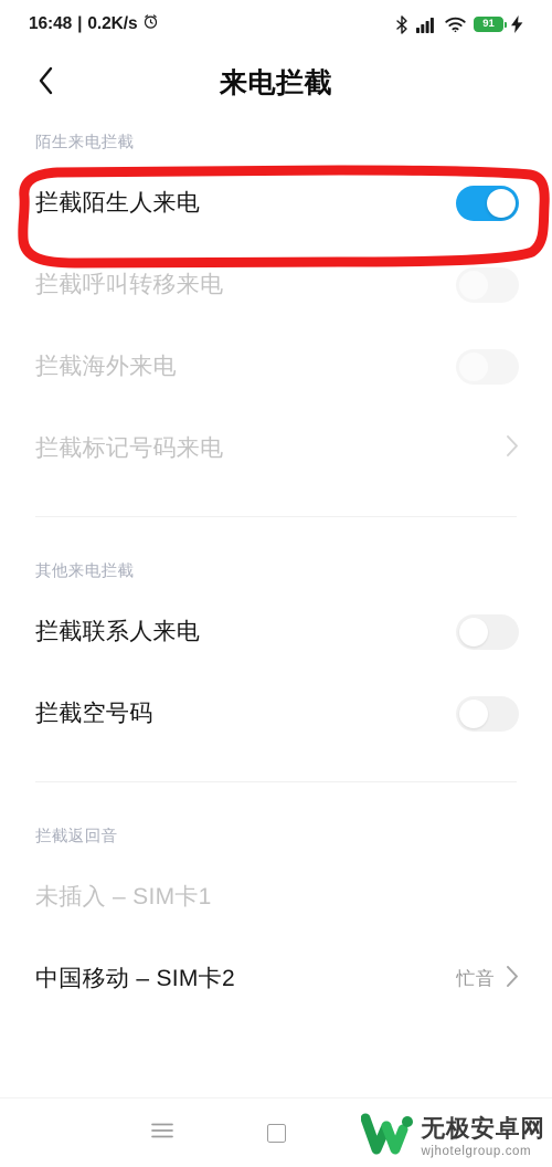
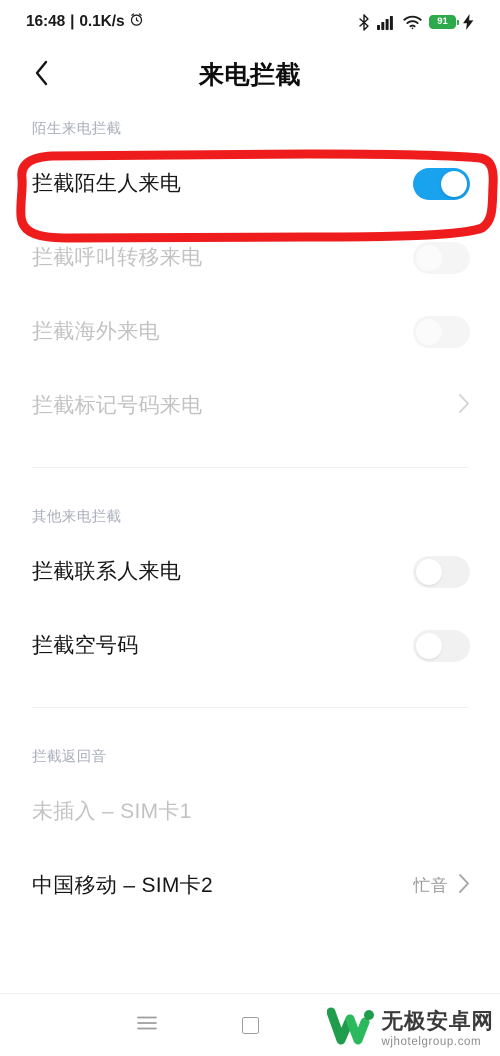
  16:48
  |
- 0.2K/s
+ 0.1K/s
  91
  来电拦截
  陌生来电拦截
  拦截陌生人来电
  拦截呼叫转移来电
  拦截海外来电
  拦截标记号码来电
  其他来电拦截
  拦截联系人来电
  拦截空号码
  拦截返回音
  未插入 – SIM卡1
  中国移动 – SIM卡2
  忙音
  无极安卓网
  wjhotelgroup.com
